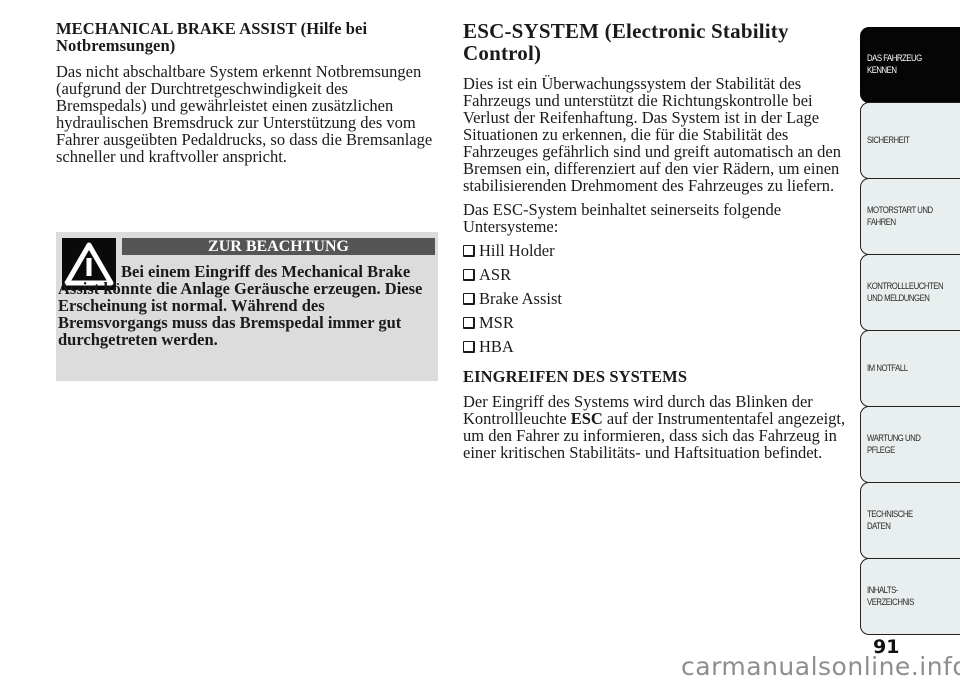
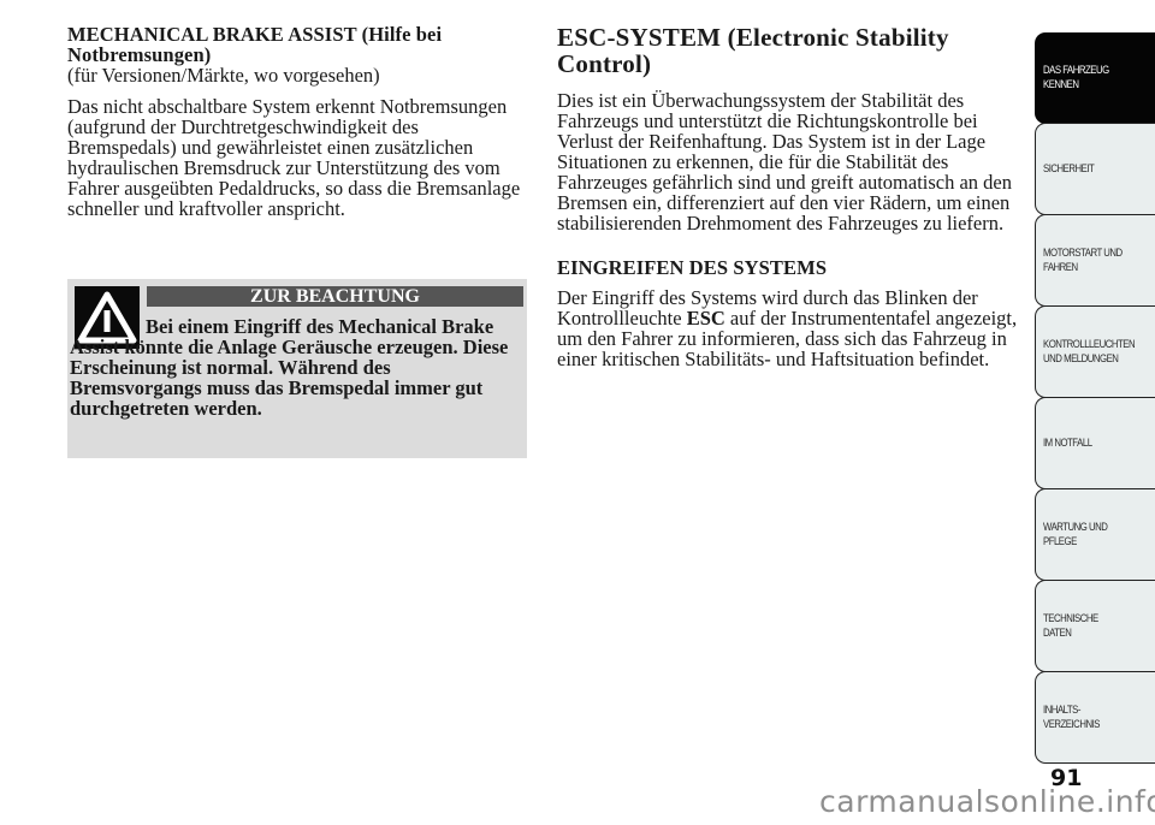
  MECHANICAL BRAKE ASSIST (Hilfe bei Notbremsungen)
+ (für Versionen/Märkte, wo vorgesehen)
  Das nicht abschaltbare System erkennt Notbremsungen (aufgrund der Durchtretgeschwindigkeit des Bremspedals) und gewährleistet einen zusätzlichen hydraulischen Bremsdruck zur Unterstützung des vom Fahrer ausgeübten Pedaldrucks, so dass die Bremsanlage schneller und kraftvoller anspricht.
  ZUR BEACHTUNG
  Bei einem Eingriff des Mechanical Brake Assist könnte die Anlage Geräusche erzeugen. Diese Erscheinung ist normal. Während des Bremsvorgangs muss das Bremspedal immer gut durchgetreten werden.
  ESC-SYSTEM (Electronic Stability Control)
  Dies ist ein Überwachungssystem der Stabilität des Fahrzeugs und unterstützt die Richtungskontrolle bei Verlust der Reifenhaftung. Das System ist in der Lage Situationen zu erkennen, die für die Stabilität des Fahrzeuges gefährlich sind und greift automatisch an den Bremsen ein, differenziert auf den vier Rädern, um einen stabilisierenden Drehmoment des Fahrzeuges zu liefern.
- Das ESC-System beinhaltet seinerseits folgende Untersysteme:
- Hill Holder
- ASR
- Brake Assist
- MSR
- HBA
  EINGREIFEN DES SYSTEMS
  Der Eingriff des Systems wird durch das Blinken der Kontrollleuchte ESC auf der Instrumententafel angezeigt, um den Fahrer zu informieren, dass sich das Fahrzeug in einer kritischen Stabilitäts- und Haftsituation befindet.
  DAS FAHRZEUG
  KENNEN
  SICHERHEIT
  MOTORSTART UND
  FAHREN
  KONTROLLLEUCHTEN
  UND MELDUNGEN
  IM NOTFALL
  WARTUNG UND
  PFLEGE
  TECHNISCHE
  DATEN
  INHALTS-
  VERZEICHNIS
  91
  carmanualsonline.inf
